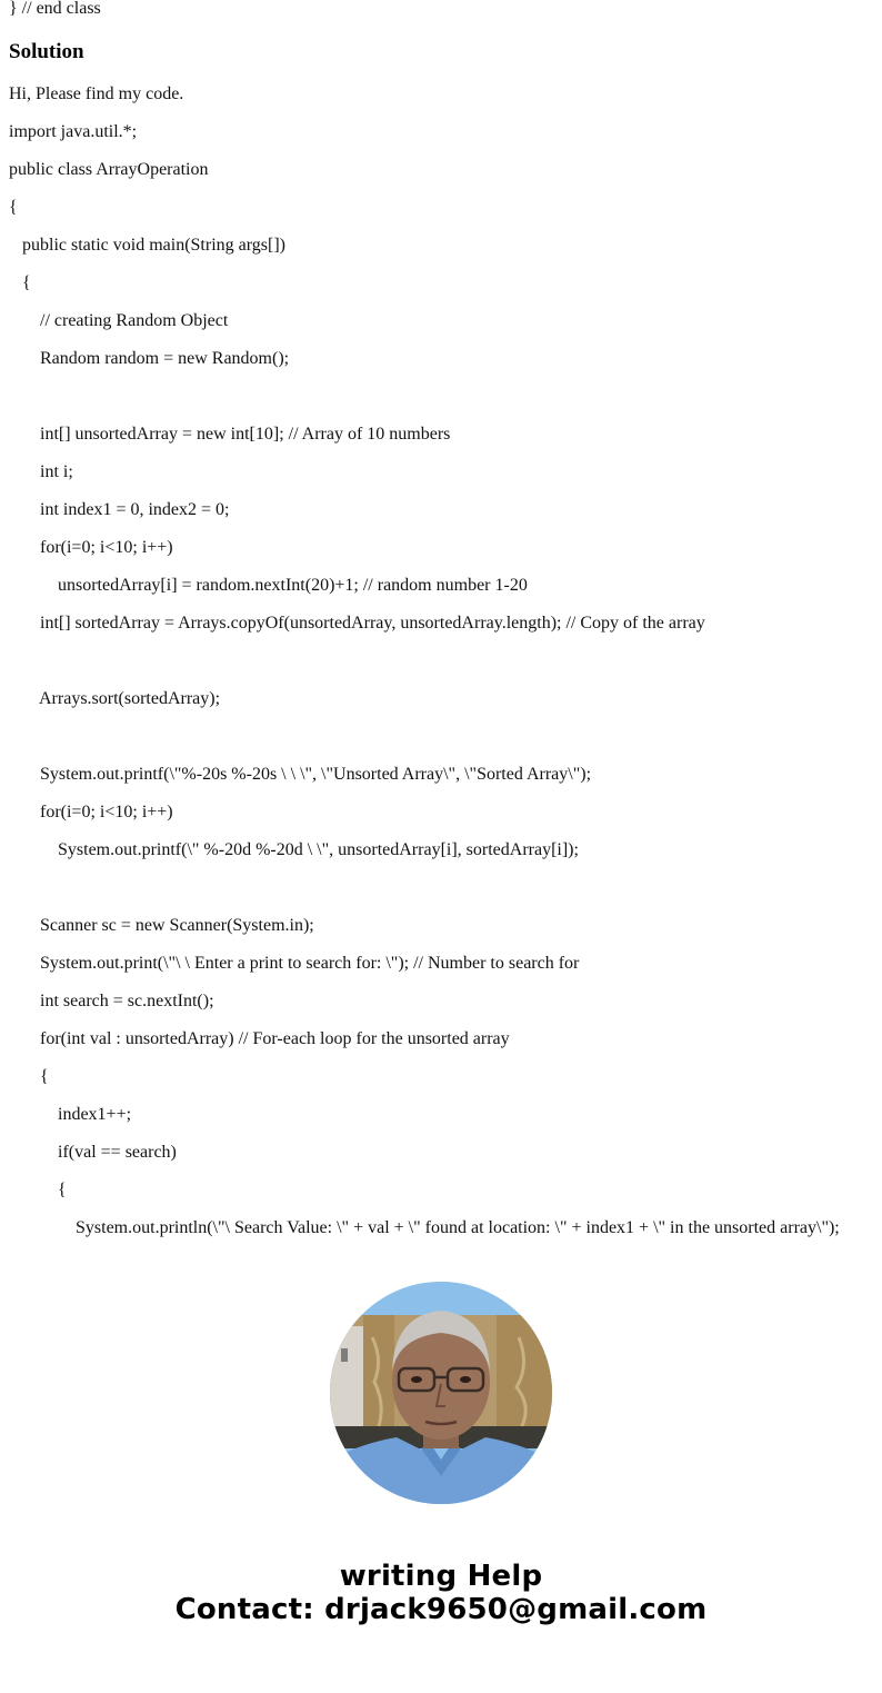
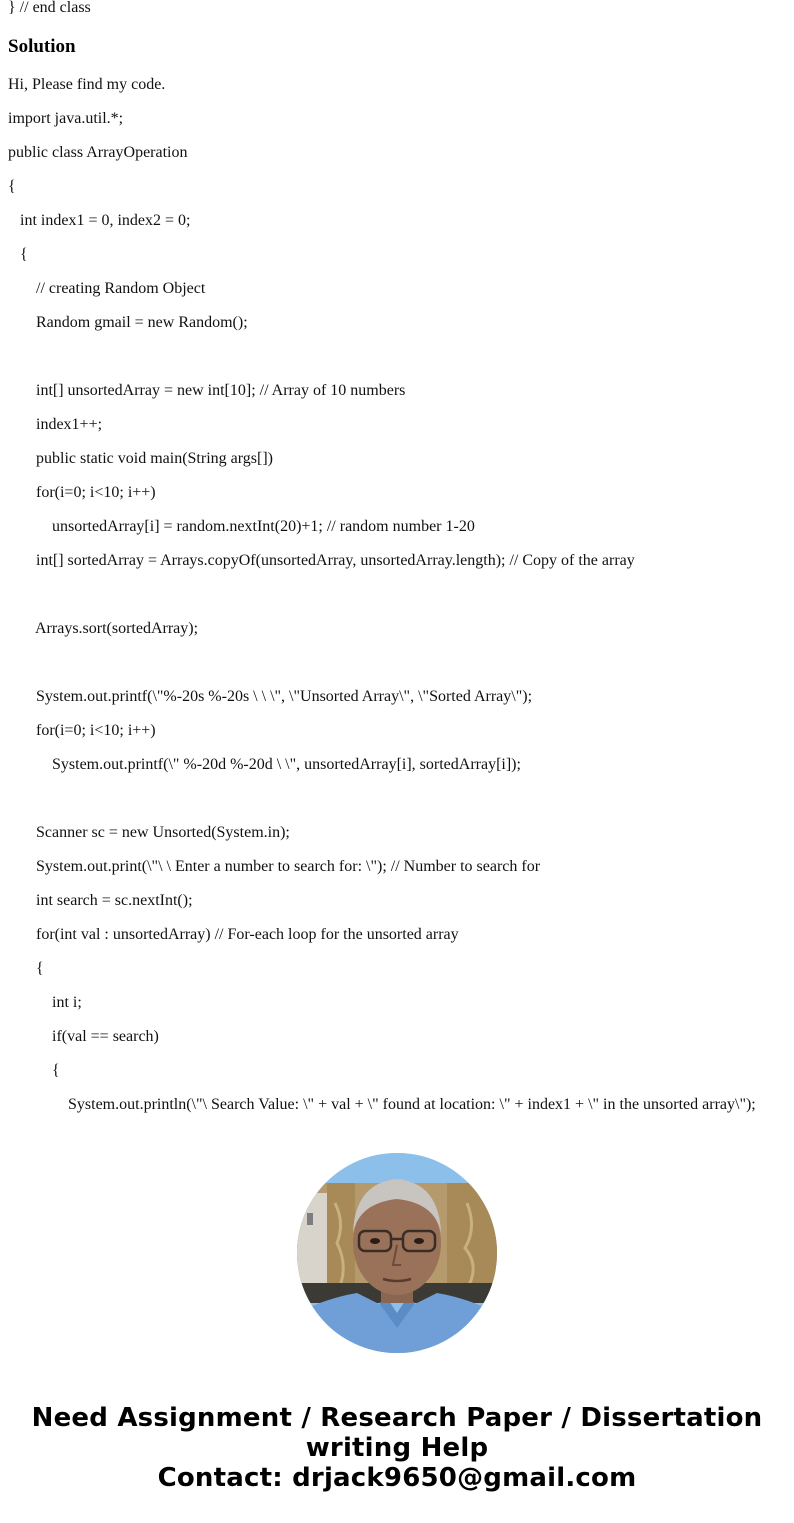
  } // end class
  Solution
  Hi, Please find my code.
  import java.util.*;
  public class ArrayOperation
  {
- public static void main(String args[])
+ int index1 = 0, index2 = 0;
  {
  // creating Random Object
- Random random = new Random();
+ Random gmail = new Random();
  int[] unsortedArray = new int[10]; // Array of 10 numbers
- int i;
+ index1++;
- int index1 = 0, index2 = 0;
+ public static void main(String args[])
  for(i=0; i<10; i++)
  unsortedArray[i] = random.nextInt(20)+1; // random number 1-20
  int[] sortedArray = Arrays.copyOf(unsortedArray, unsortedArray.length); // Copy of the array
  Arrays.sort(sortedArray);
  System.out.printf(\"%-20s %-20s \ \ \", \"Unsorted Array\", \"Sorted Array\");
  for(i=0; i<10; i++)
  System.out.printf(\" %-20d %-20d \ \", unsortedArray[i], sortedArray[i]);
- Scanner sc = new Scanner(System.in);
+ Scanner sc = new Unsorted(System.in);
- System.out.print(\"\ \ Enter a print to search for: \"); // Number to search for
+ System.out.print(\"\ \ Enter a number to search for: \"); // Number to search for
  int search = sc.nextInt();
  for(int val : unsortedArray) // For-each loop for the unsorted array
  {
- index1++;
+ int i;
  if(val == search)
  {
  System.out.println(\"\ Search Value: \" + val + \" found at location: \" + index1 + \" in the unsorted array\");
+ Need Assignment / Research Paper / Dissertation
  writing Help
  Contact: drjack9650@gmail.com
